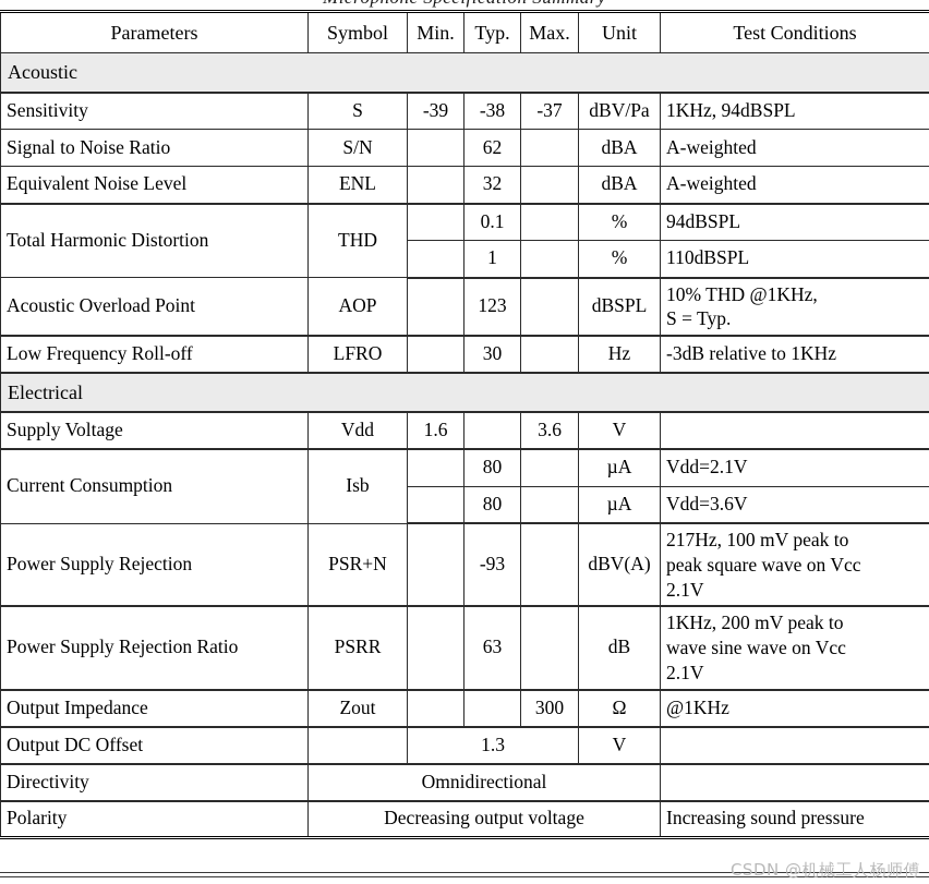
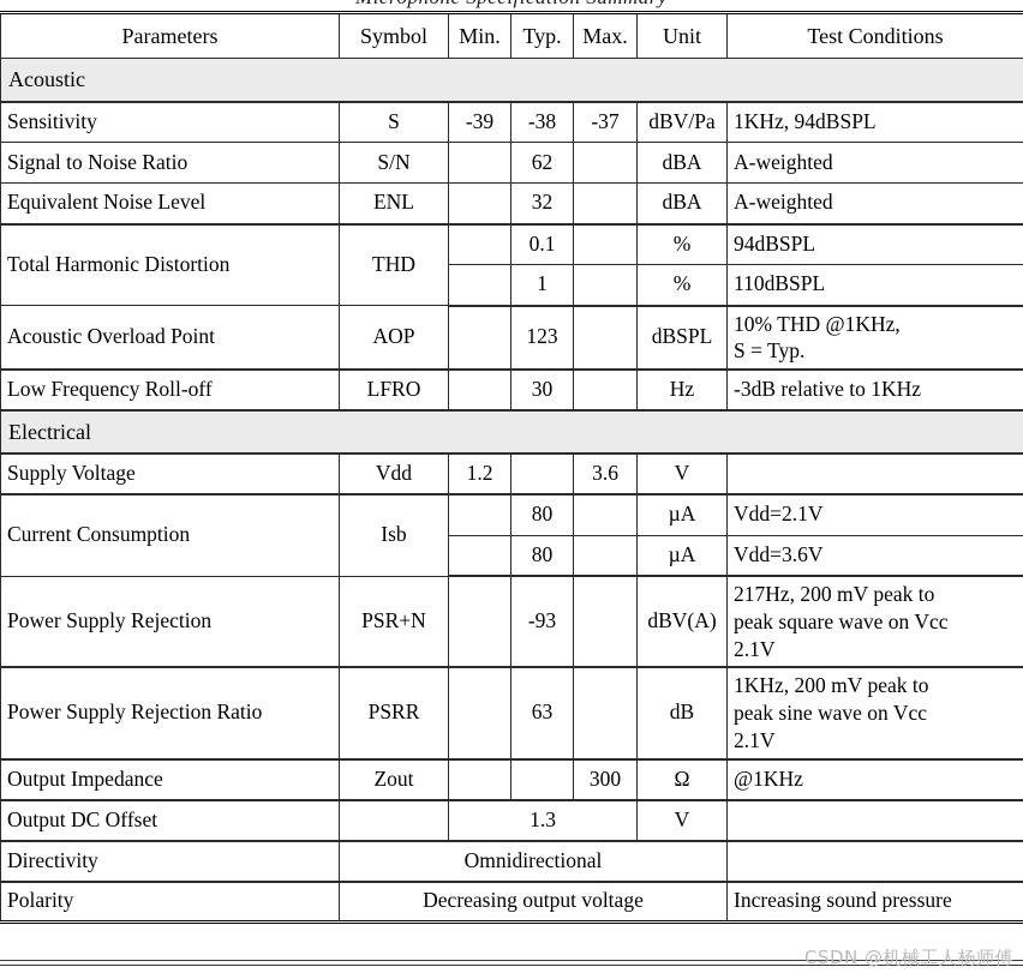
  Parameters	Symbol	Min.	Typ.	Max.	Unit	Test Conditions
  Acoustic
  Sensitivity	S	-39	-38	-37	dBV/Pa	1KHz, 94dBSPL
  Signal to Noise Ratio	S/N		62		dBA	A-weighted
  Equivalent Noise Level	ENL		32		dBA	A-weighted
  Total Harmonic Distortion	THD		0.1		%	94dBSPL
  	1		%	110dBSPL
  Acoustic Overload Point	AOP		123		dBSPL	10% THD @1KHz, S = Typ.
  Low Frequency Roll-off	LFRO		30		Hz	-3dB relative to 1KHz
  Electrical
- Supply Voltage	Vdd	1.6		3.6	V
+ Supply Voltage	Vdd	1.2		3.6	V
  Current Consumption	Isb		80		µA	Vdd=2.1V
  	80		µA	Vdd=3.6V
- Power Supply Rejection	PSR+N		-93		dBV(A)	217Hz, 100 mV peak to peak square wave on Vcc 2.1V
+ Power Supply Rejection	PSR+N		-93		dBV(A)	217Hz, 200 mV peak to peak square wave on Vcc 2.1V
- Power Supply Rejection Ratio	PSRR		63		dB	1KHz, 200 mV peak to wave sine wave on Vcc 2.1V
+ Power Supply Rejection Ratio	PSRR		63		dB	1KHz, 200 mV peak to peak sine wave on Vcc 2.1V
  Output Impedance	Zout			300	Ω	@1KHz
  Output DC Offset		1.3	V
  Directivity	Omnidirectional
  Polarity	Decreasing output voltage	Increasing sound pressure
  CSDN @机械工人杨师傅
